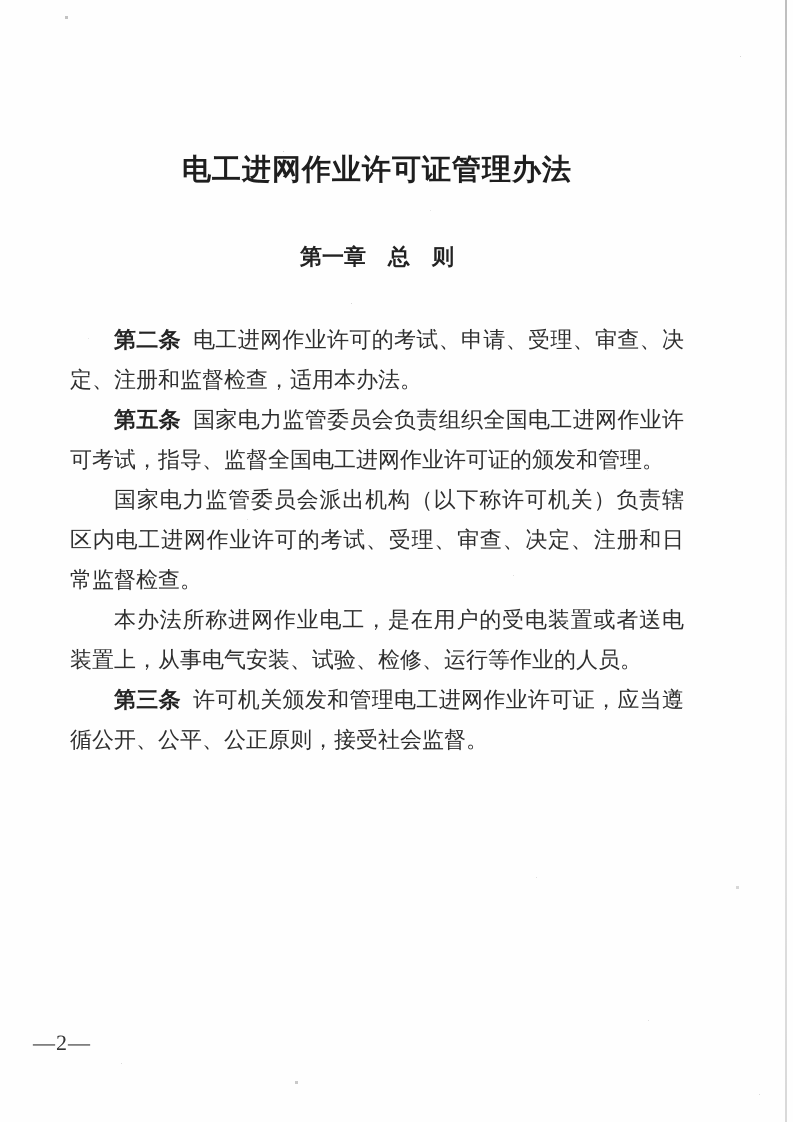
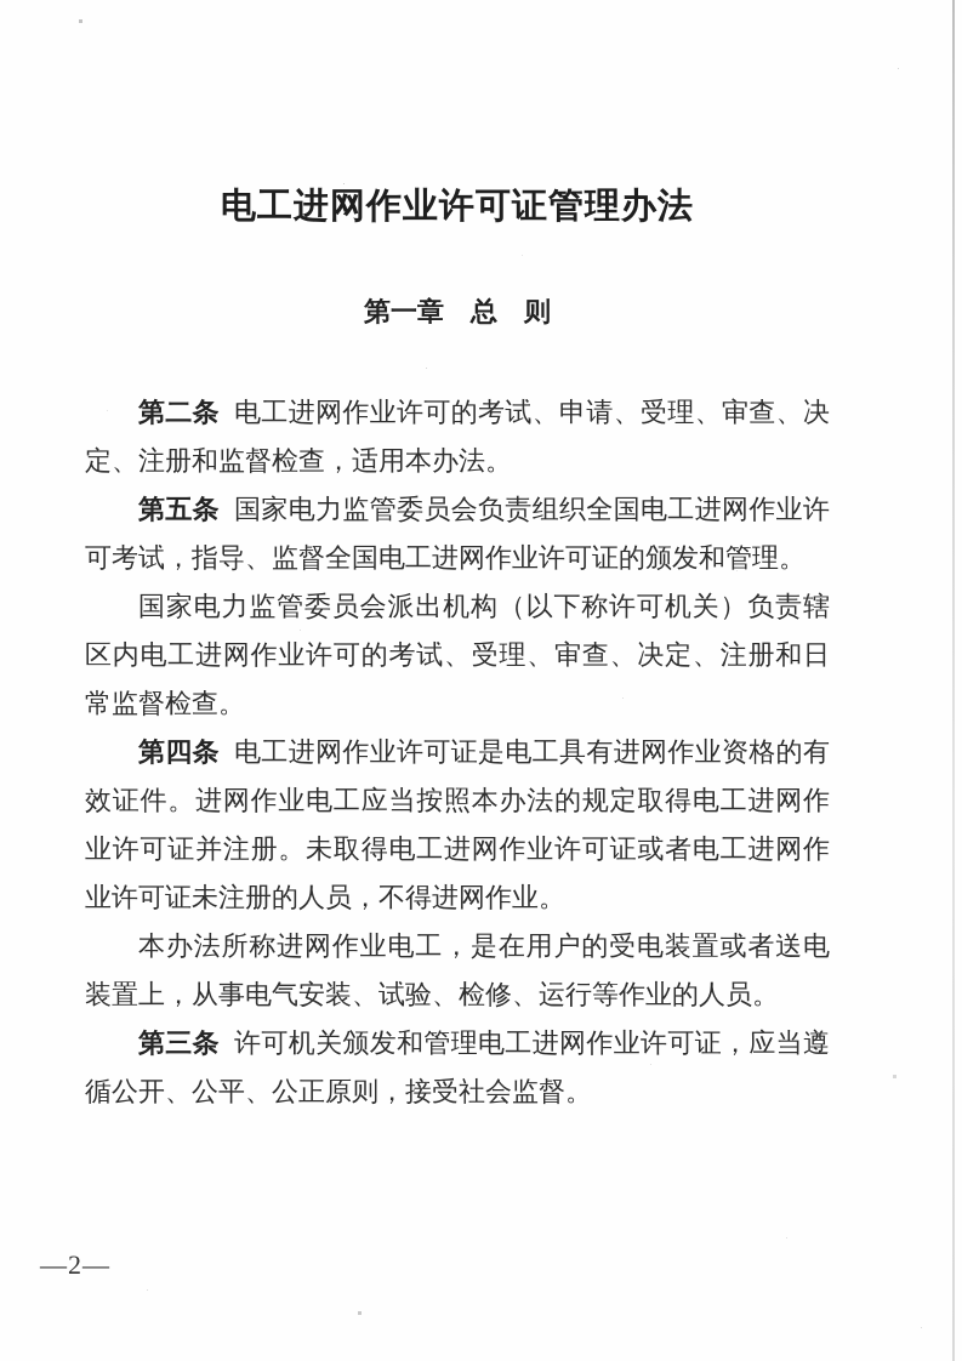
  电工进网作业许可证管理办法
  第一章 总 则
  第二条 电工进网作业许可的考试、申请、受理、审查、决定、注册和监督检查，适用本办法。
  第五条 国家电力监管委员会负责组织全国电工进网作业许可考试，指导、监督全国电工进网作业许可证的颁发和管理。
  国家电力监管委员会派出机构（以下称许可机关）负责辖区内电工进网作业许可的考试、受理、审查、决定、注册和日常监督检查。
+ 第四条 电工进网作业许可证是电工具有进网作业资格的有效证件。进网作业电工应当按照本办法的规定取得电工进网作业许可证并注册。未取得电工进网作业许可证或者电工进网作业许可证未注册的人员，不得进网作业。
  本办法所称进网作业电工，是在用户的受电装置或者送电装置上，从事电气安装、试验、检修、运行等作业的人员。
  第三条 许可机关颁发和管理电工进网作业许可证，应当遵循公开、公平、公正原则，接受社会监督。
  —2—
